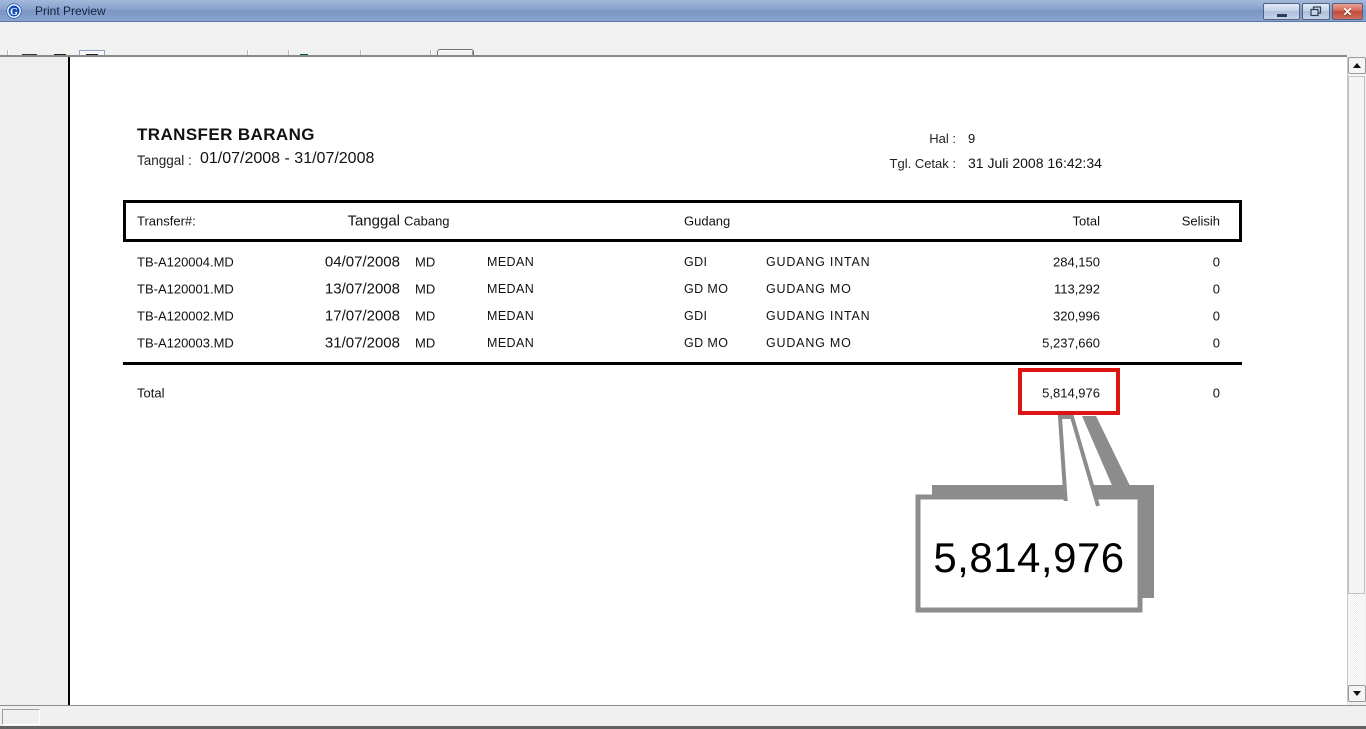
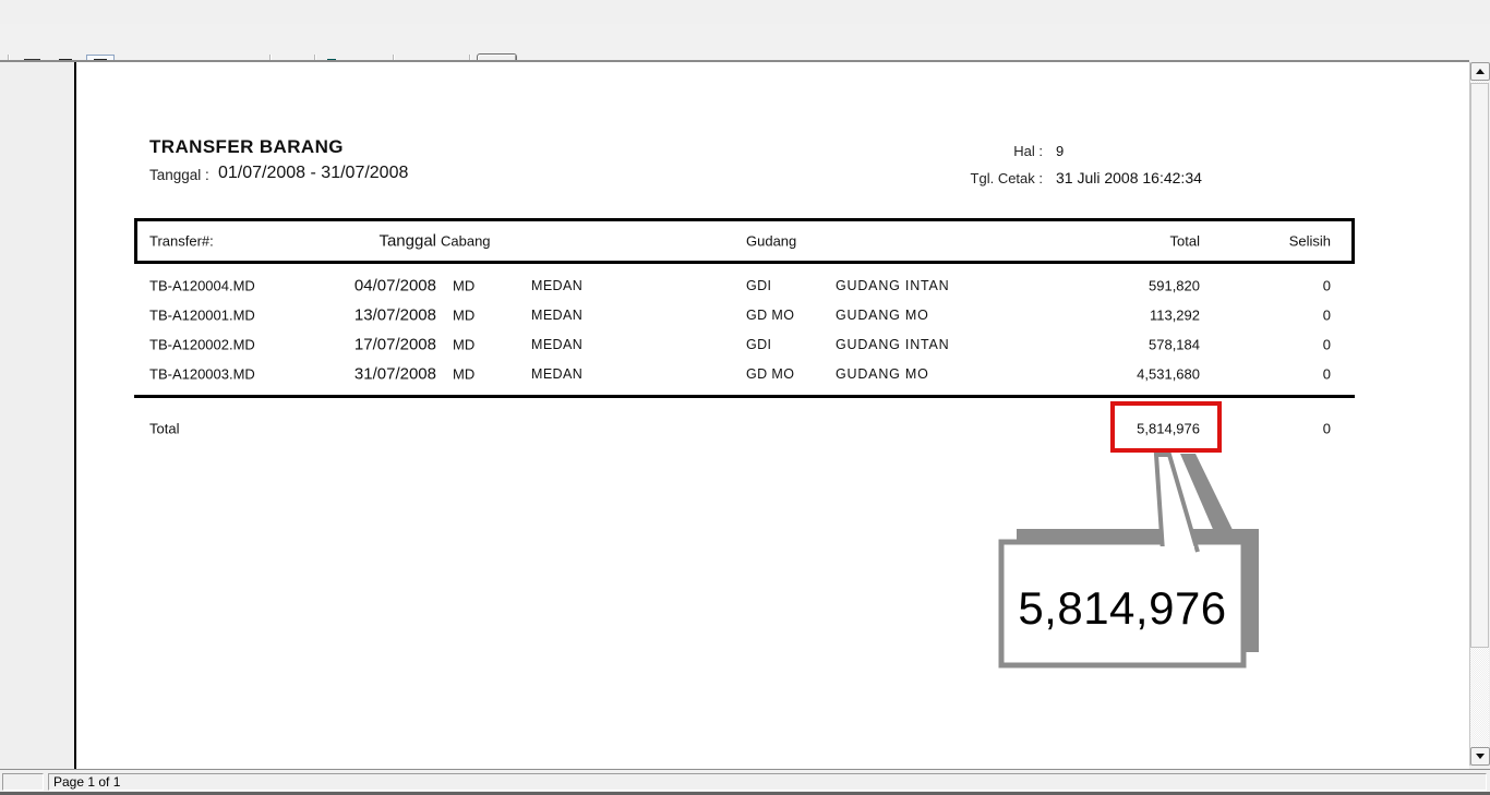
- G
- Print Preview
- ✕
  TRANSFER BARANG
  Tanggal :
  01/07/2008 - 31/07/2008
  Hal :
  9
  Tgl. Cetak :
  31 Juli 2008 16:42:34
  Transfer#:
  Tanggal
  Cabang
  Gudang
  Total
  Selisih
  TB-A120004.MD
  04/07/2008
  MD
  MEDAN
  GDI
  GUDANG INTAN
- 284,150
+ 591,820
  0
  TB-A120001.MD
  13/07/2008
  MD
  MEDAN
  GD MO
  GUDANG MO
  113,292
  0
  TB-A120002.MD
  17/07/2008
  MD
  MEDAN
  GDI
  GUDANG INTAN
- 320,996
+ 578,184
  0
  TB-A120003.MD
  31/07/2008
  MD
  MEDAN
  GD MO
  GUDANG MO
- 5,237,660
+ 4,531,680
  0
  Total
  5,814,976
  0
  5,814,976
+ Page 1 of 1
